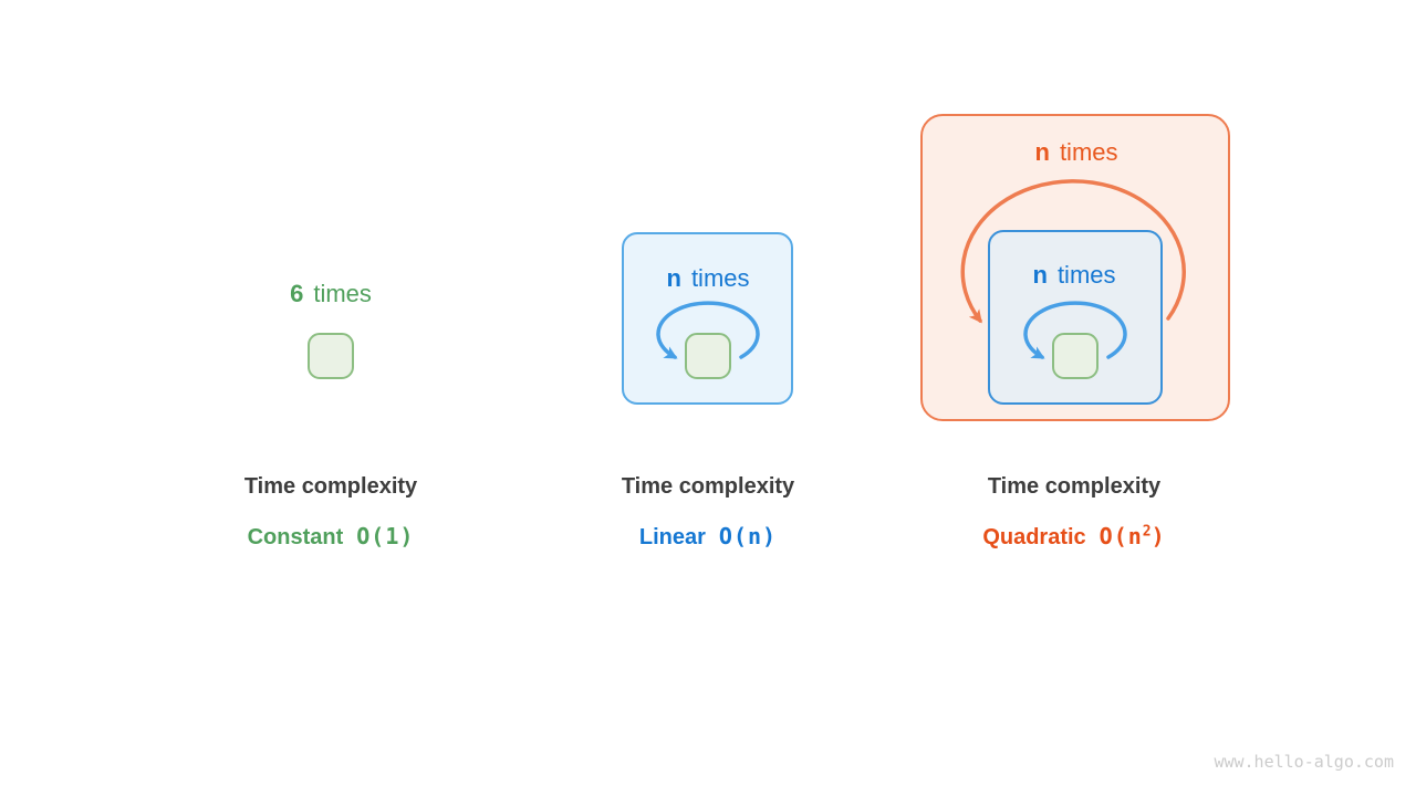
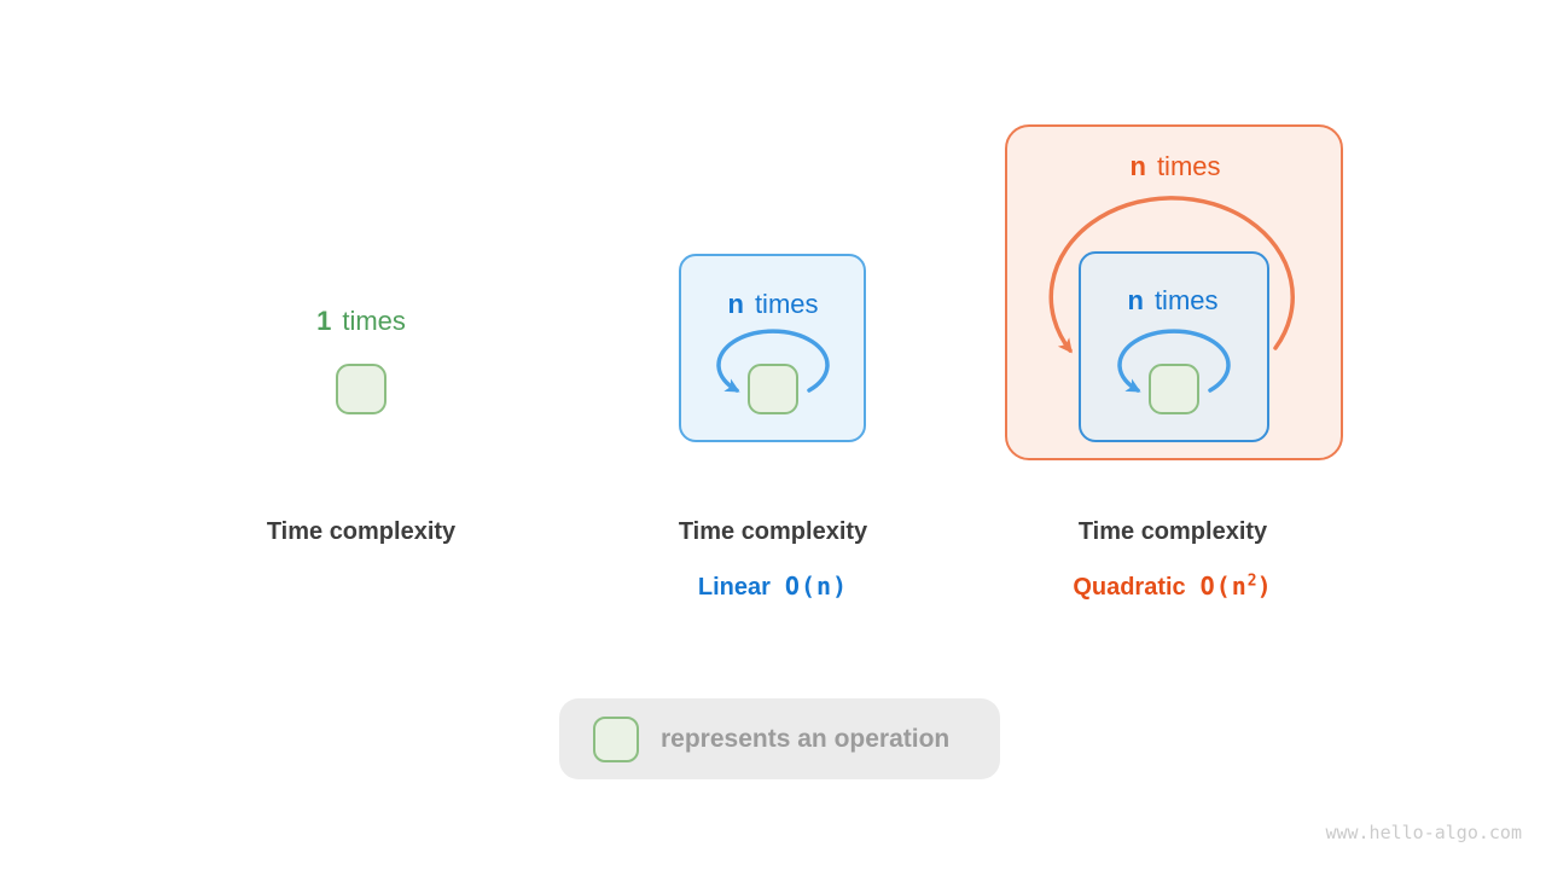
- 6
+ 1
  times
  n
  times
  n
  times
  n
  times
  Time complexity
  Time complexity
  Time complexity
- Constant
- O(1)
  Linear
  O(n)
  Quadratic
  O(n2)
+ represents an operation
  www.hello-algo.com
